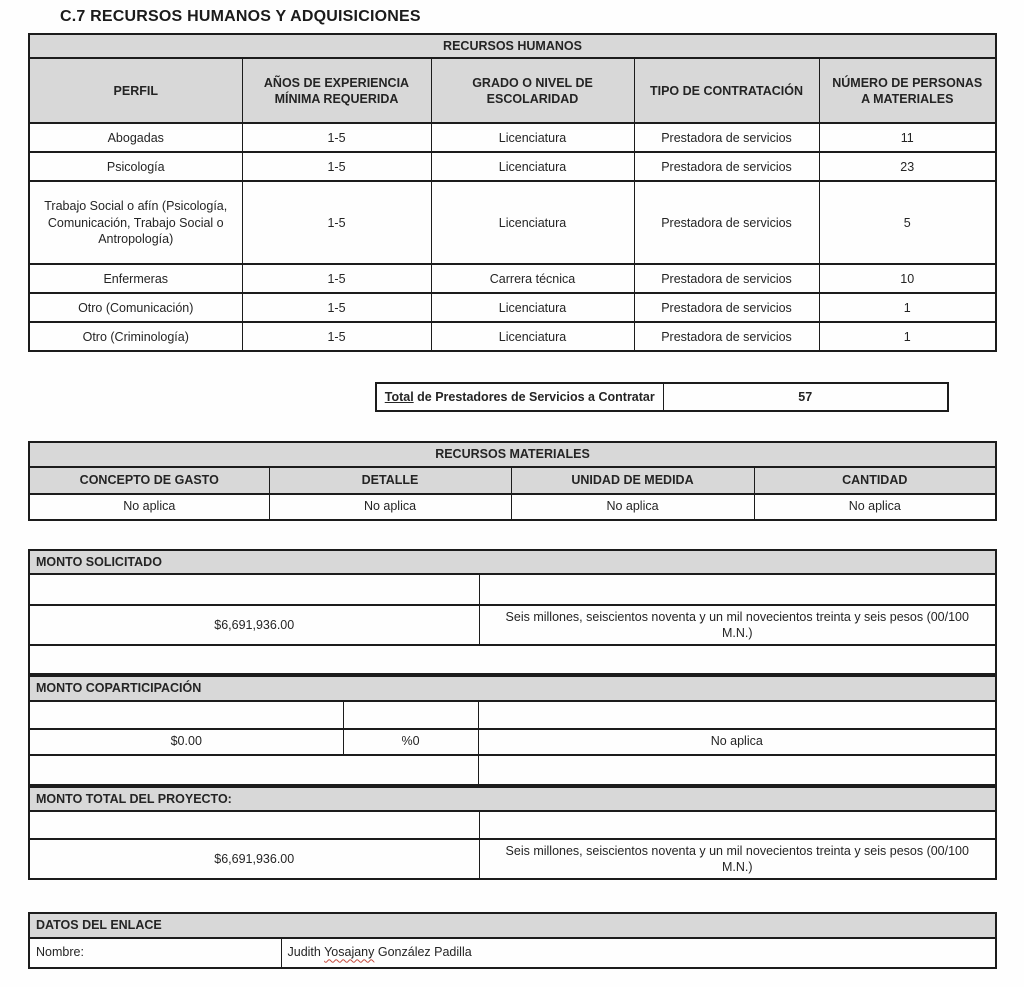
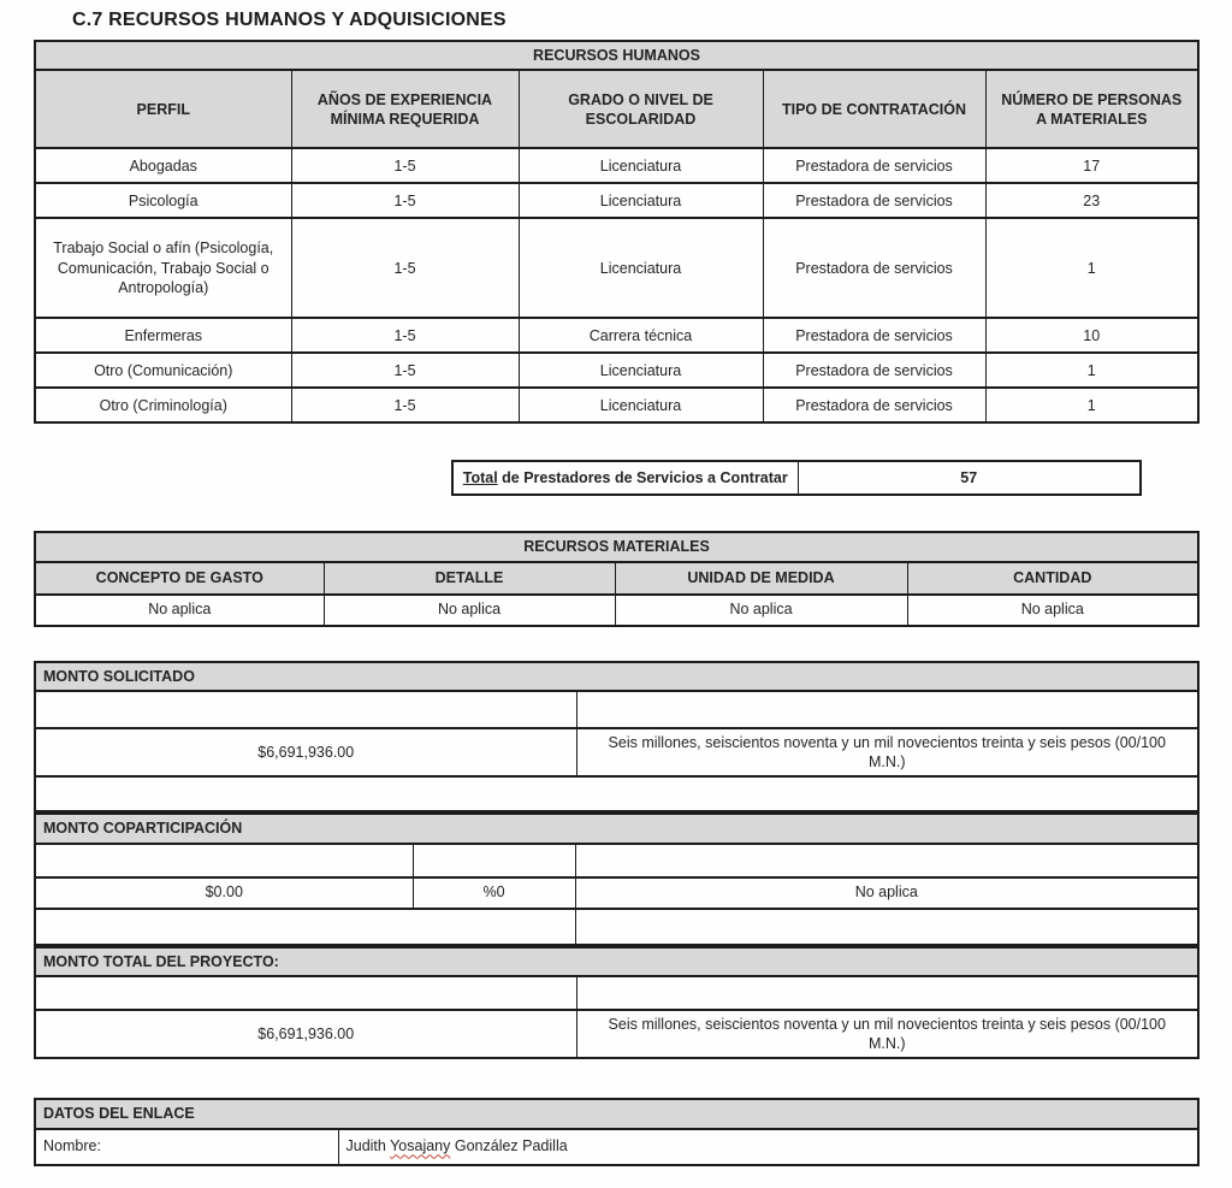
  C.7 RECURSOS HUMANOS Y ADQUISICIONES
  RECURSOS HUMANOS
  PERFIL	AÑOS DE EXPERIENCIA MÍNIMA REQUERIDA	GRADO O NIVEL DE ESCOLARIDAD	TIPO DE CONTRATACIÓN	NÚMERO DE PERSONAS A MATERIALES
- Abogadas	1-5	Licenciatura	Prestadora de servicios	11
+ Abogadas	1-5	Licenciatura	Prestadora de servicios	17
  Psicología	1-5	Licenciatura	Prestadora de servicios	23
- Trabajo Social o afín (Psicología, Comunicación, Trabajo Social o Antropología)	1-5	Licenciatura	Prestadora de servicios	5
+ Trabajo Social o afín (Psicología, Comunicación, Trabajo Social o Antropología)	1-5	Licenciatura	Prestadora de servicios	1
  Enfermeras	1-5	Carrera técnica	Prestadora de servicios	10
  Otro (Comunicación)	1-5	Licenciatura	Prestadora de servicios	1
  Otro (Criminología)	1-5	Licenciatura	Prestadora de servicios	1
  Total de Prestadores de Servicios a Contratar	57
  RECURSOS MATERIALES
  CONCEPTO DE GASTO	DETALLE	UNIDAD DE MEDIDA	CANTIDAD
  No aplica	No aplica	No aplica	No aplica
  MONTO SOLICITADO
  $6,691,936.00	Seis millones, seiscientos noventa y un mil novecientos treinta y seis pesos (00/100 M.N.)
  MONTO COPARTICIPACIÓN
  $0.00	%0	No aplica
  MONTO TOTAL DEL PROYECTO:
  $6,691,936.00	Seis millones, seiscientos noventa y un mil novecientos treinta y seis pesos (00/100 M.N.)
  DATOS DEL ENLACE
  Nombre:	Judith Yosajany González Padilla
